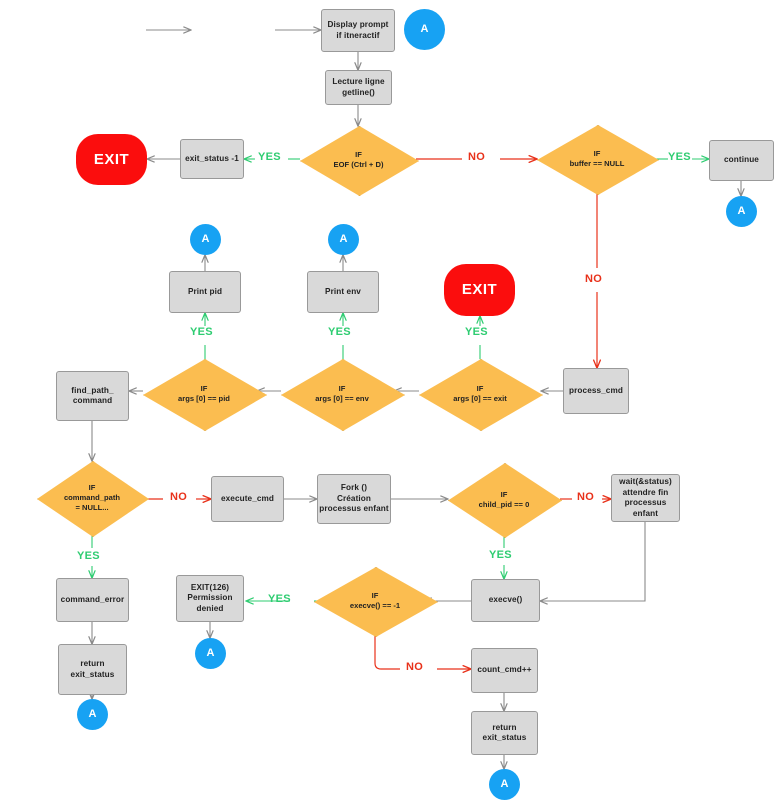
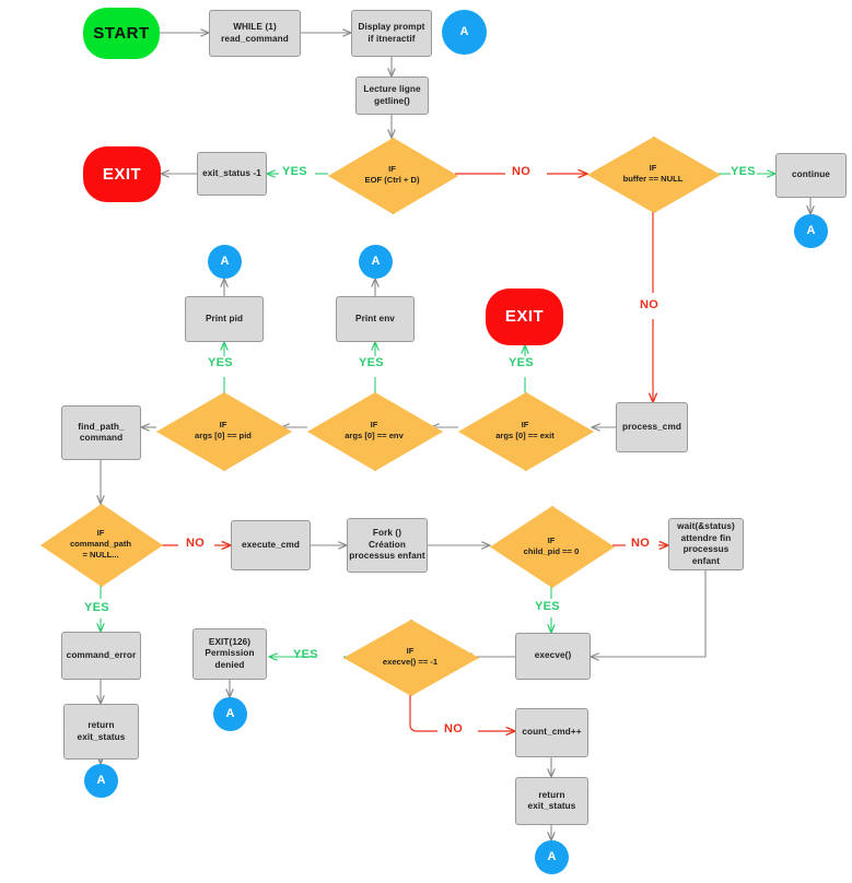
+ START
+ WHILE (1)
+ read_command
  Display prompt
  if itneractif
  A
  Lecture ligne
  getline()
  IF
  EOF (Ctrl + D)
  exit_status -1
  EXIT
  IF
  buffer == NULL
  continue
  A
  process_cmd
  IF
  args [0] == exit
  EXIT
  IF
  args [0] == env
  Print env
  A
  IF
  args [0] == pid
  Print pid
  A
  find_path_
  command
  IF
  command_path
  = NULL...
  execute_cmd
  Fork ()
  Création
  processus enfant
  IF
  child_pid == 0
  wait(&status)
  attendre fin
  processus enfant
  execve()
  IF
  execve() == -1
  EXIT(126)
  Permission
  denied
  A
  command_error
  return
  exit_status
  A
  count_cmd++
  return
  exit_status
  A
  YES
  NO
  YES
  NO
  YES
  YES
  YES
  NO
  YES
  NO
  YES
  YES
  NO
